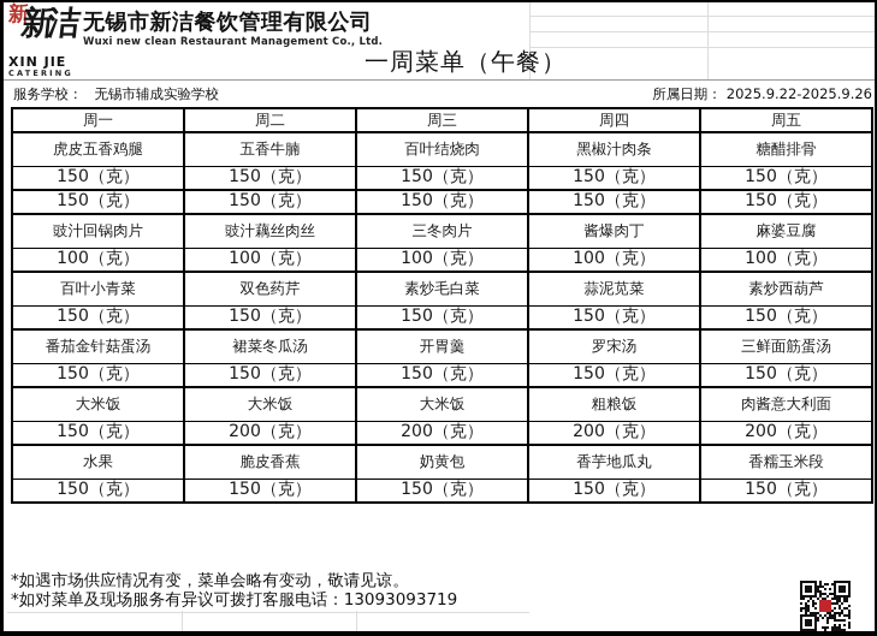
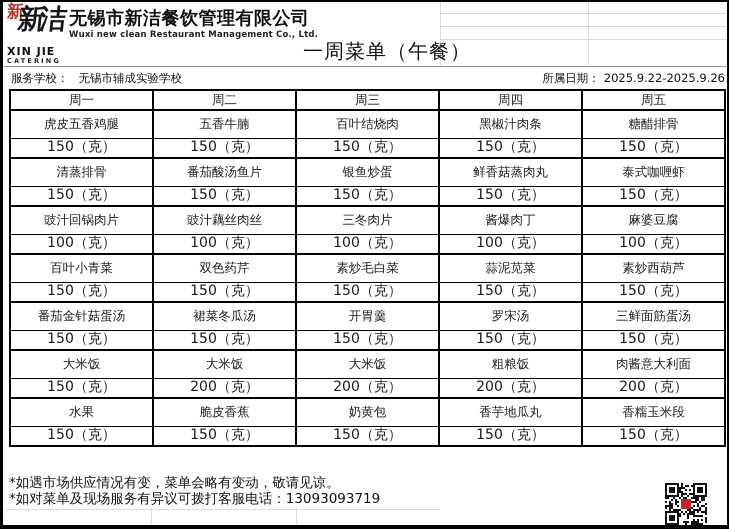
  新
  XIN JIE
  CATERING
  无锡市新洁餐饮管理有限公司
  Wuxi new clean Restaurant Management Co., Ltd.
  一周菜单（午餐）
  服务学校： 无锡市辅成实验学校
  所属日期： 2025.9.22-2025.9.26
  周一	周二	周三	周四	周五
  虎皮五香鸡腿	五香牛腩	百叶结烧肉	黑椒汁肉条	糖醋排骨
  150（克）	150（克）	150（克）	150（克）	150（克）
+ 清蒸排骨	番茄酸汤鱼片	银鱼炒蛋	鲜香菇蒸肉丸	泰式咖喱虾
  150（克）	150（克）	150（克）	150（克）	150（克）
  豉汁回锅肉片	豉汁藕丝肉丝	三冬肉片	酱爆肉丁	麻婆豆腐
  100（克）	100（克）	100（克）	100（克）	100（克）
  百叶小青菜	双色药芹	素炒毛白菜	蒜泥苋菜	素炒西葫芦
  150（克）	150（克）	150（克）	150（克）	150（克）
  番茄金针菇蛋汤	裙菜冬瓜汤	开胃羹	罗宋汤	三鲜面筋蛋汤
  150（克）	150（克）	150（克）	150（克）	150（克）
  大米饭	大米饭	大米饭	粗粮饭	肉酱意大利面
  150（克）	200（克）	200（克）	200（克）	200（克）
  水果	脆皮香蕉	奶黄包	香芋地瓜丸	香糯玉米段
  150（克）	150（克）	150（克）	150（克）	150（克）
  *如遇市场供应情况有变，菜单会略有变动，敬请见谅。
  *如对菜单及现场服务有异议可拨打客服电话：13093093719
